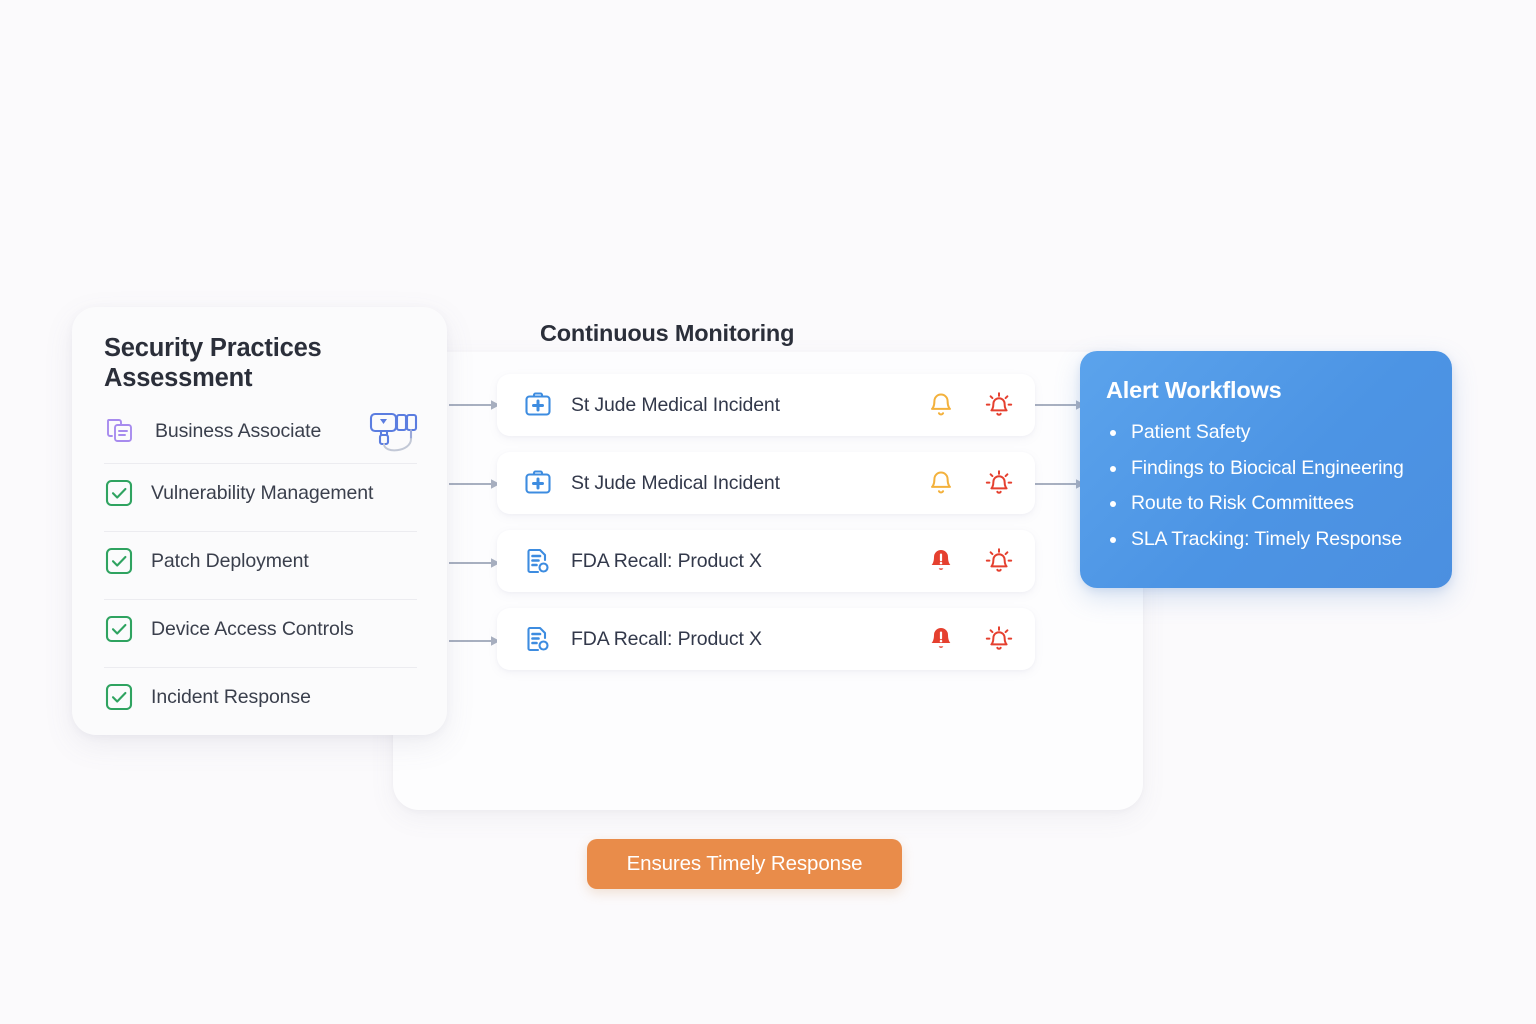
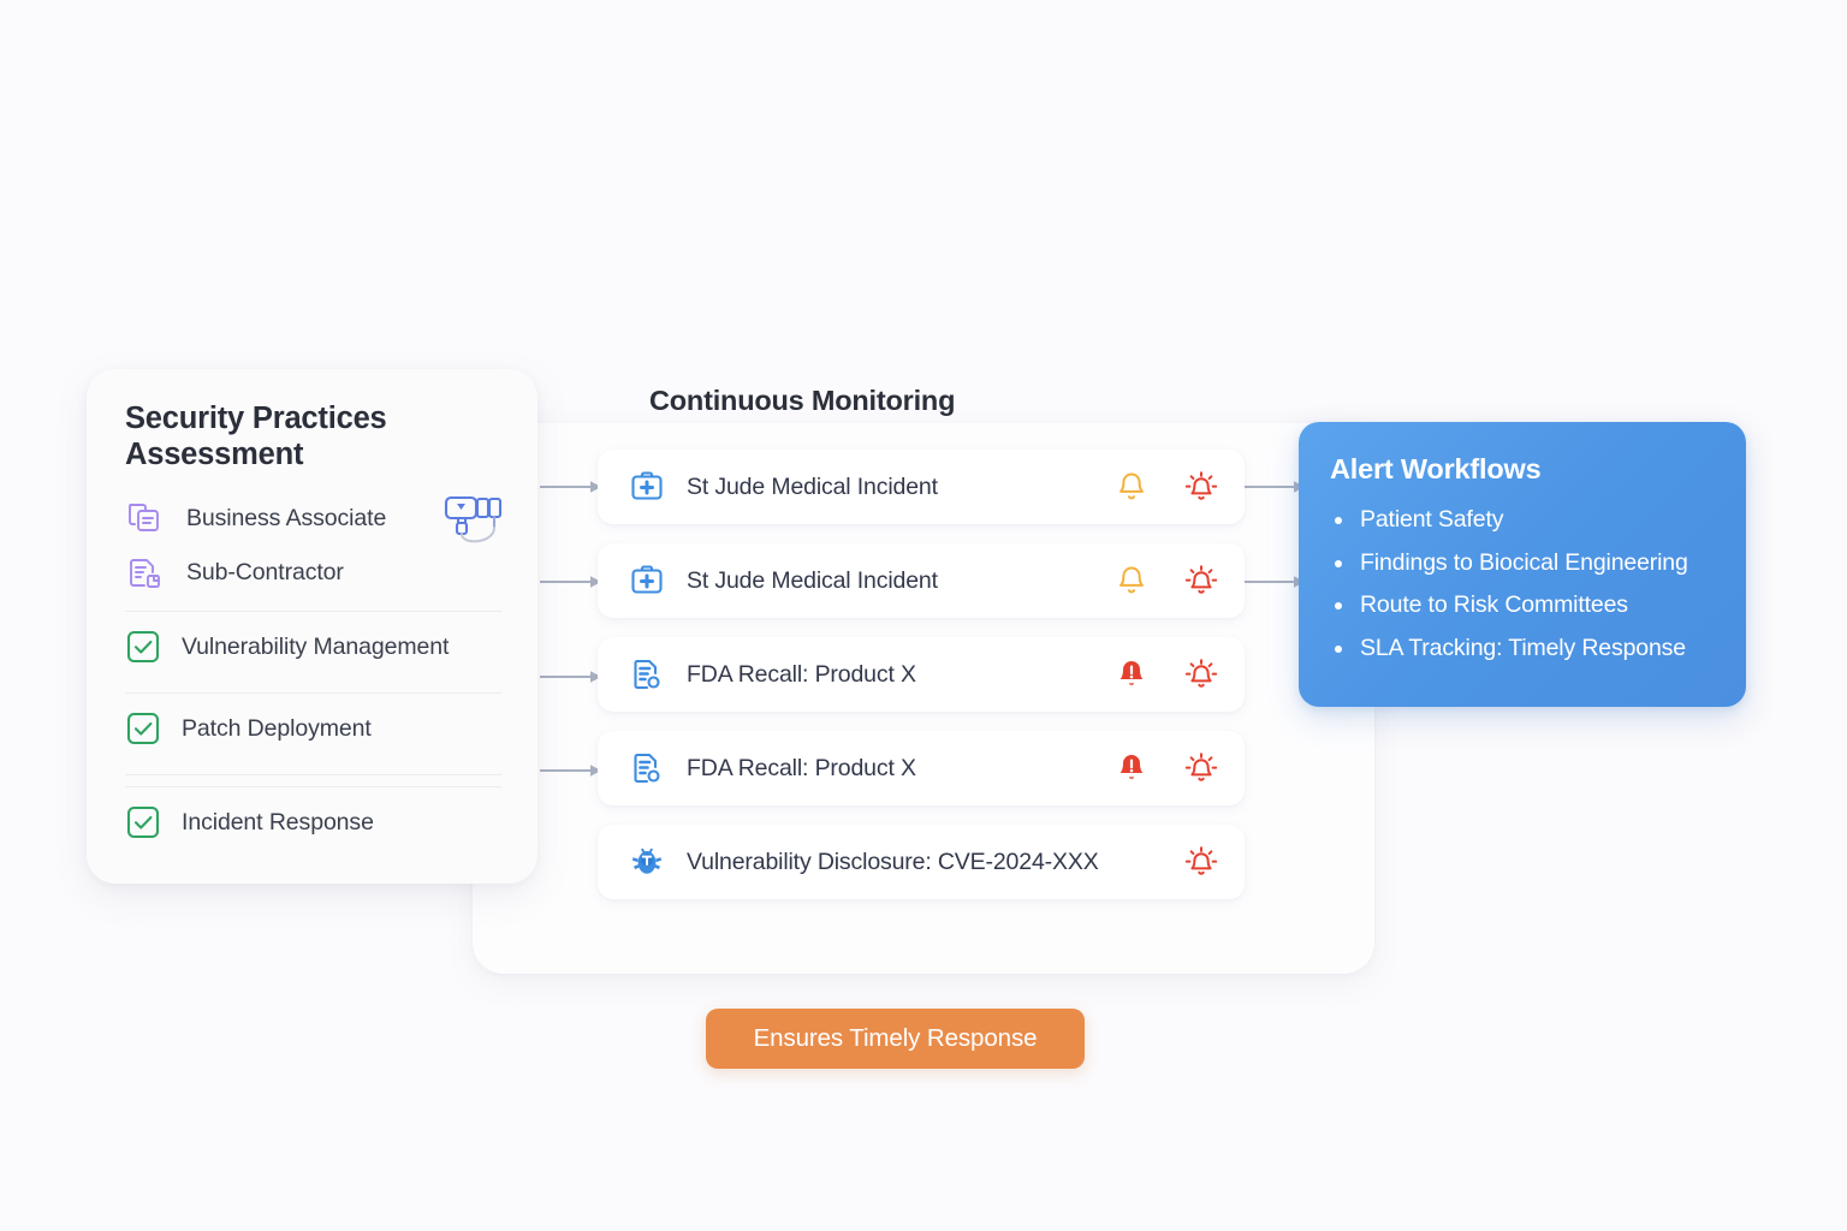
  Security Practices
  Assessment
  Business Associate
+ Sub-Contractor
  Vulnerability Management
  Patch Deployment
- Device Access Controls
  Incident Response
  Continuous Monitoring
  St Jude Medical Incident
  St Jude Medical Incident
  FDA Recall: Product X
  FDA Recall: Product X
+ Vulnerability Disclosure: CVE-2024-XXX
  Alert Workflows
  Patient Safety
  Findings to Biocical Engineering
  Route to Risk Committees
  SLA Tracking: Timely Response
  Ensures Timely Response
